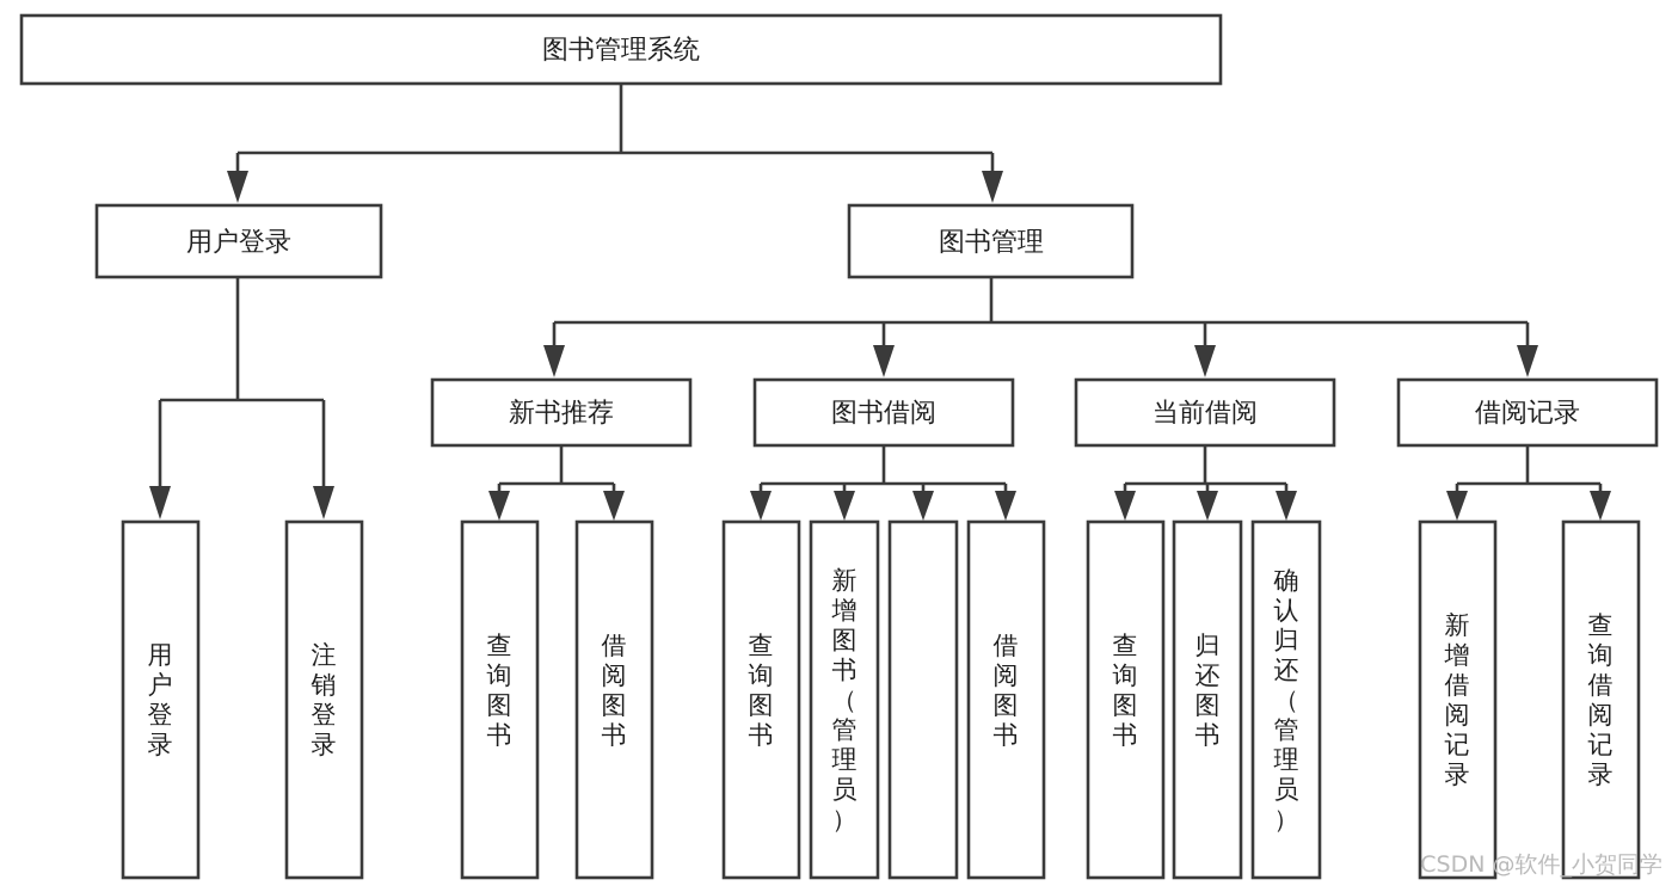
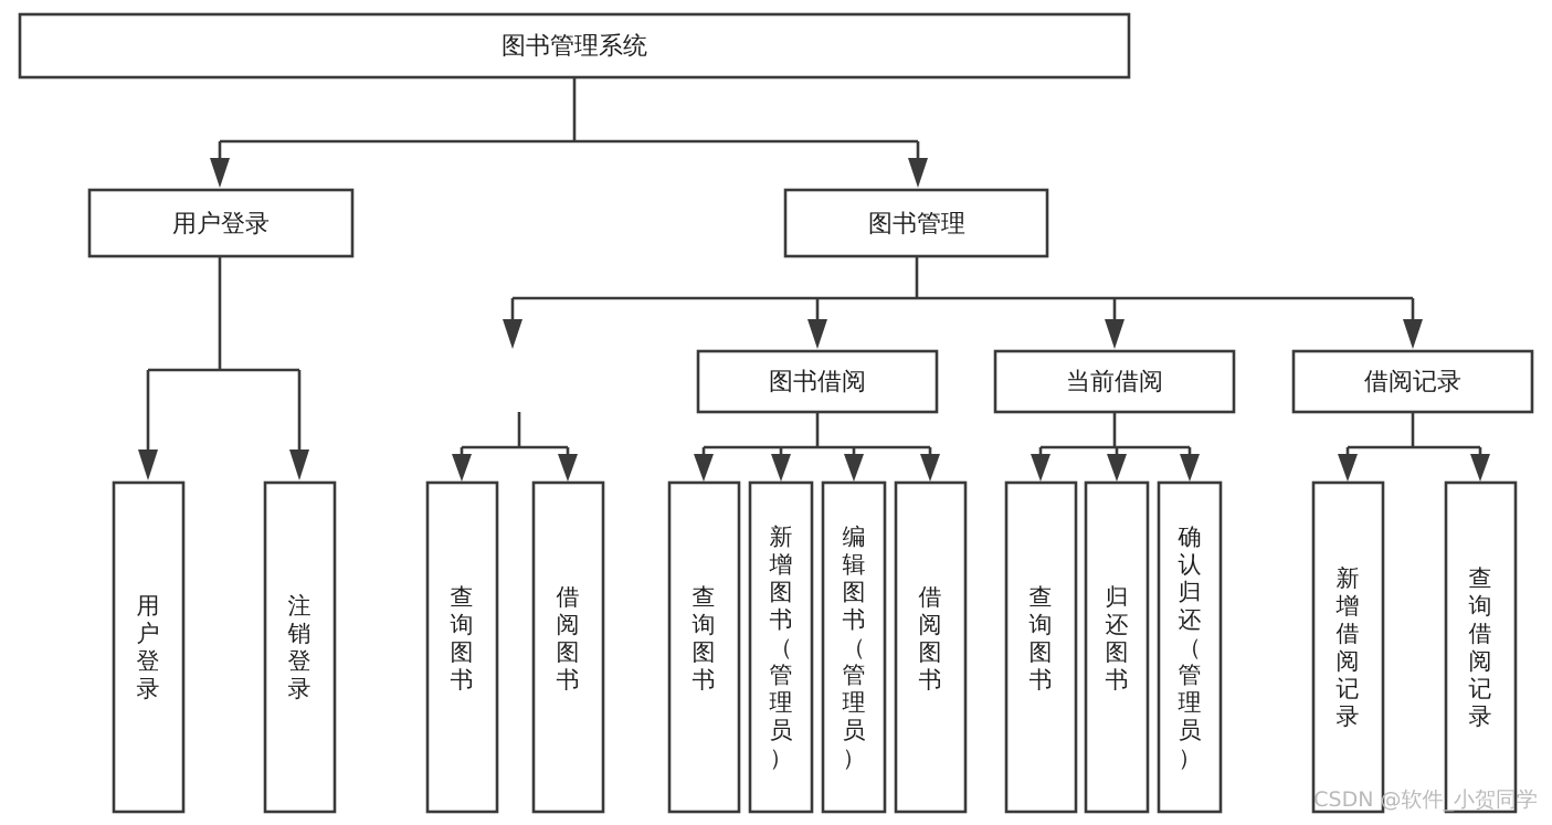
  图书管理系统
  用户登录
  图书管理
- 新书推荐
  图书借阅
  当前借阅
  借阅记录
  用户登录
  注销登录
  查询图书
  借阅图书
  查询图书
  新增图书（管理员）
+ 编辑图书（管理员）
  借阅图书
  查询图书
  归还图书
  确认归还（管理员）
  新增借阅记录
  查询借阅记录
  CSDN @软件_小贺同学
